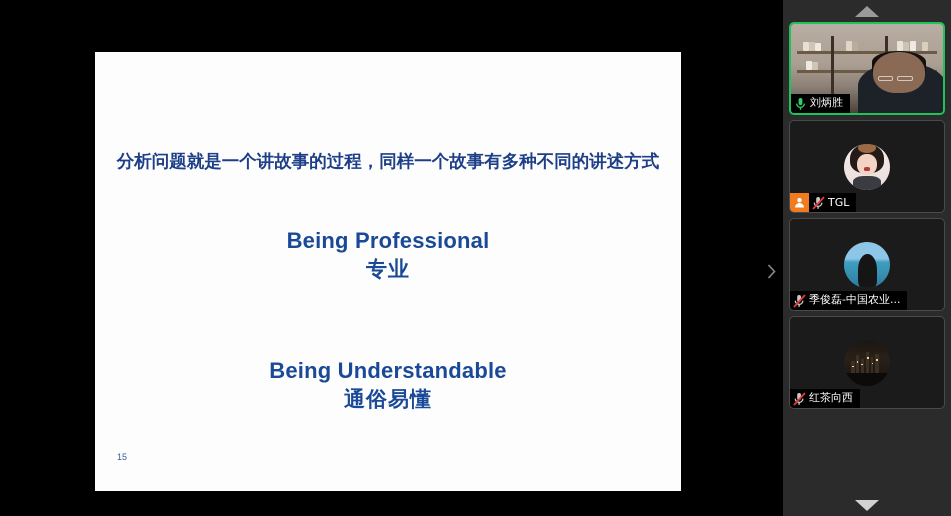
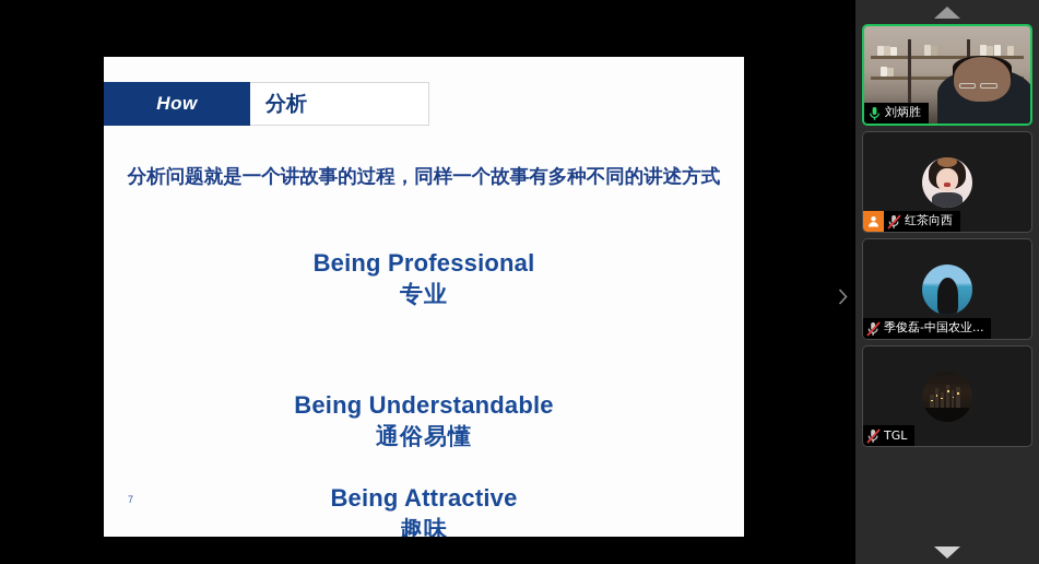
+ How
+ 分析
  分析问题就是一个讲故事的过程，同样一个故事有多种不同的讲述方式
  Being Professional
  专业
  Being Understandable
  通俗易懂
+ Being Attractive
+ 趣味
- 15
+ 7
  刘炳胜
- TGL
+ 红茶向西
  季俊磊-中国农业...
- 红茶向西
+ TGL
